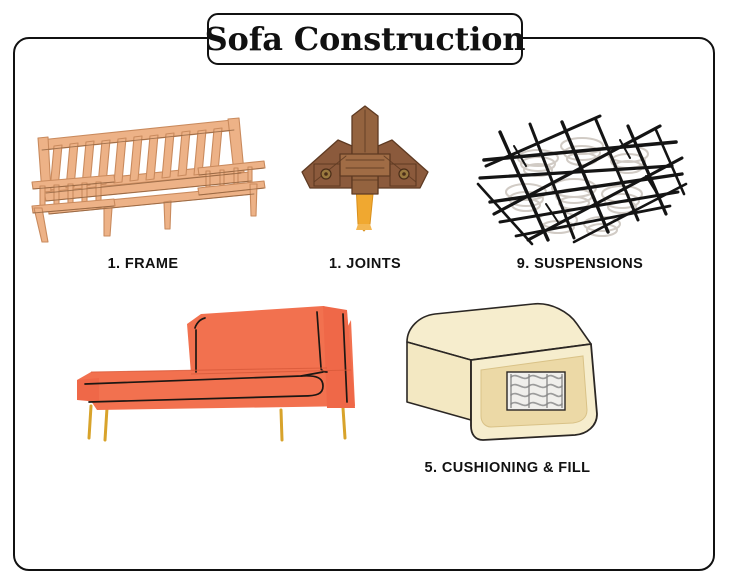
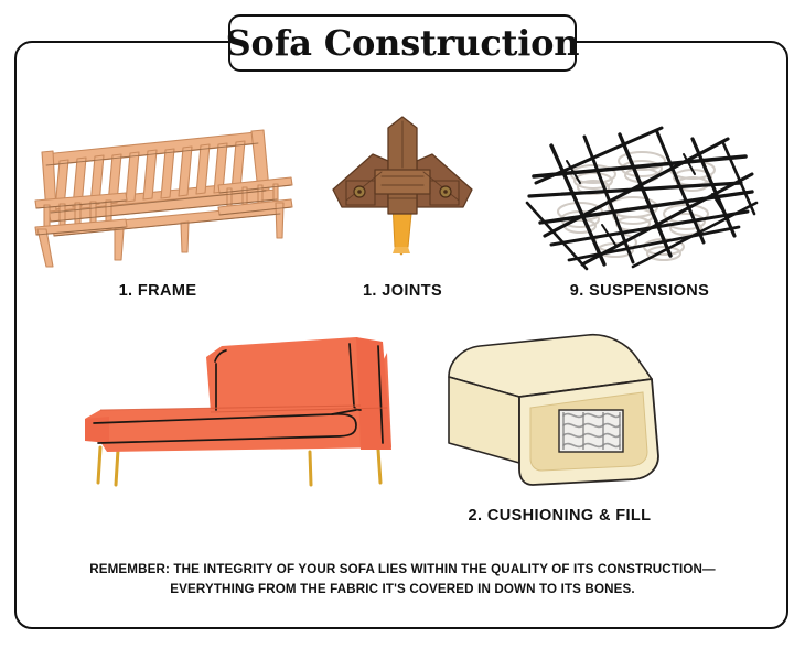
  Sofa Construction
  1. FRAME
  1. JOINTS
  9. SUSPENSIONS
- 5. CUSHIONING & FILL
+ 2. CUSHIONING & FILL
+ REMEMBER: THE INTEGRITY OF YOUR SOFA LIES WITHIN THE QUALITY OF ITS CONSTRUCTION—
+ EVERYTHING FROM THE FABRIC IT'S COVERED IN DOWN TO ITS BONES.
